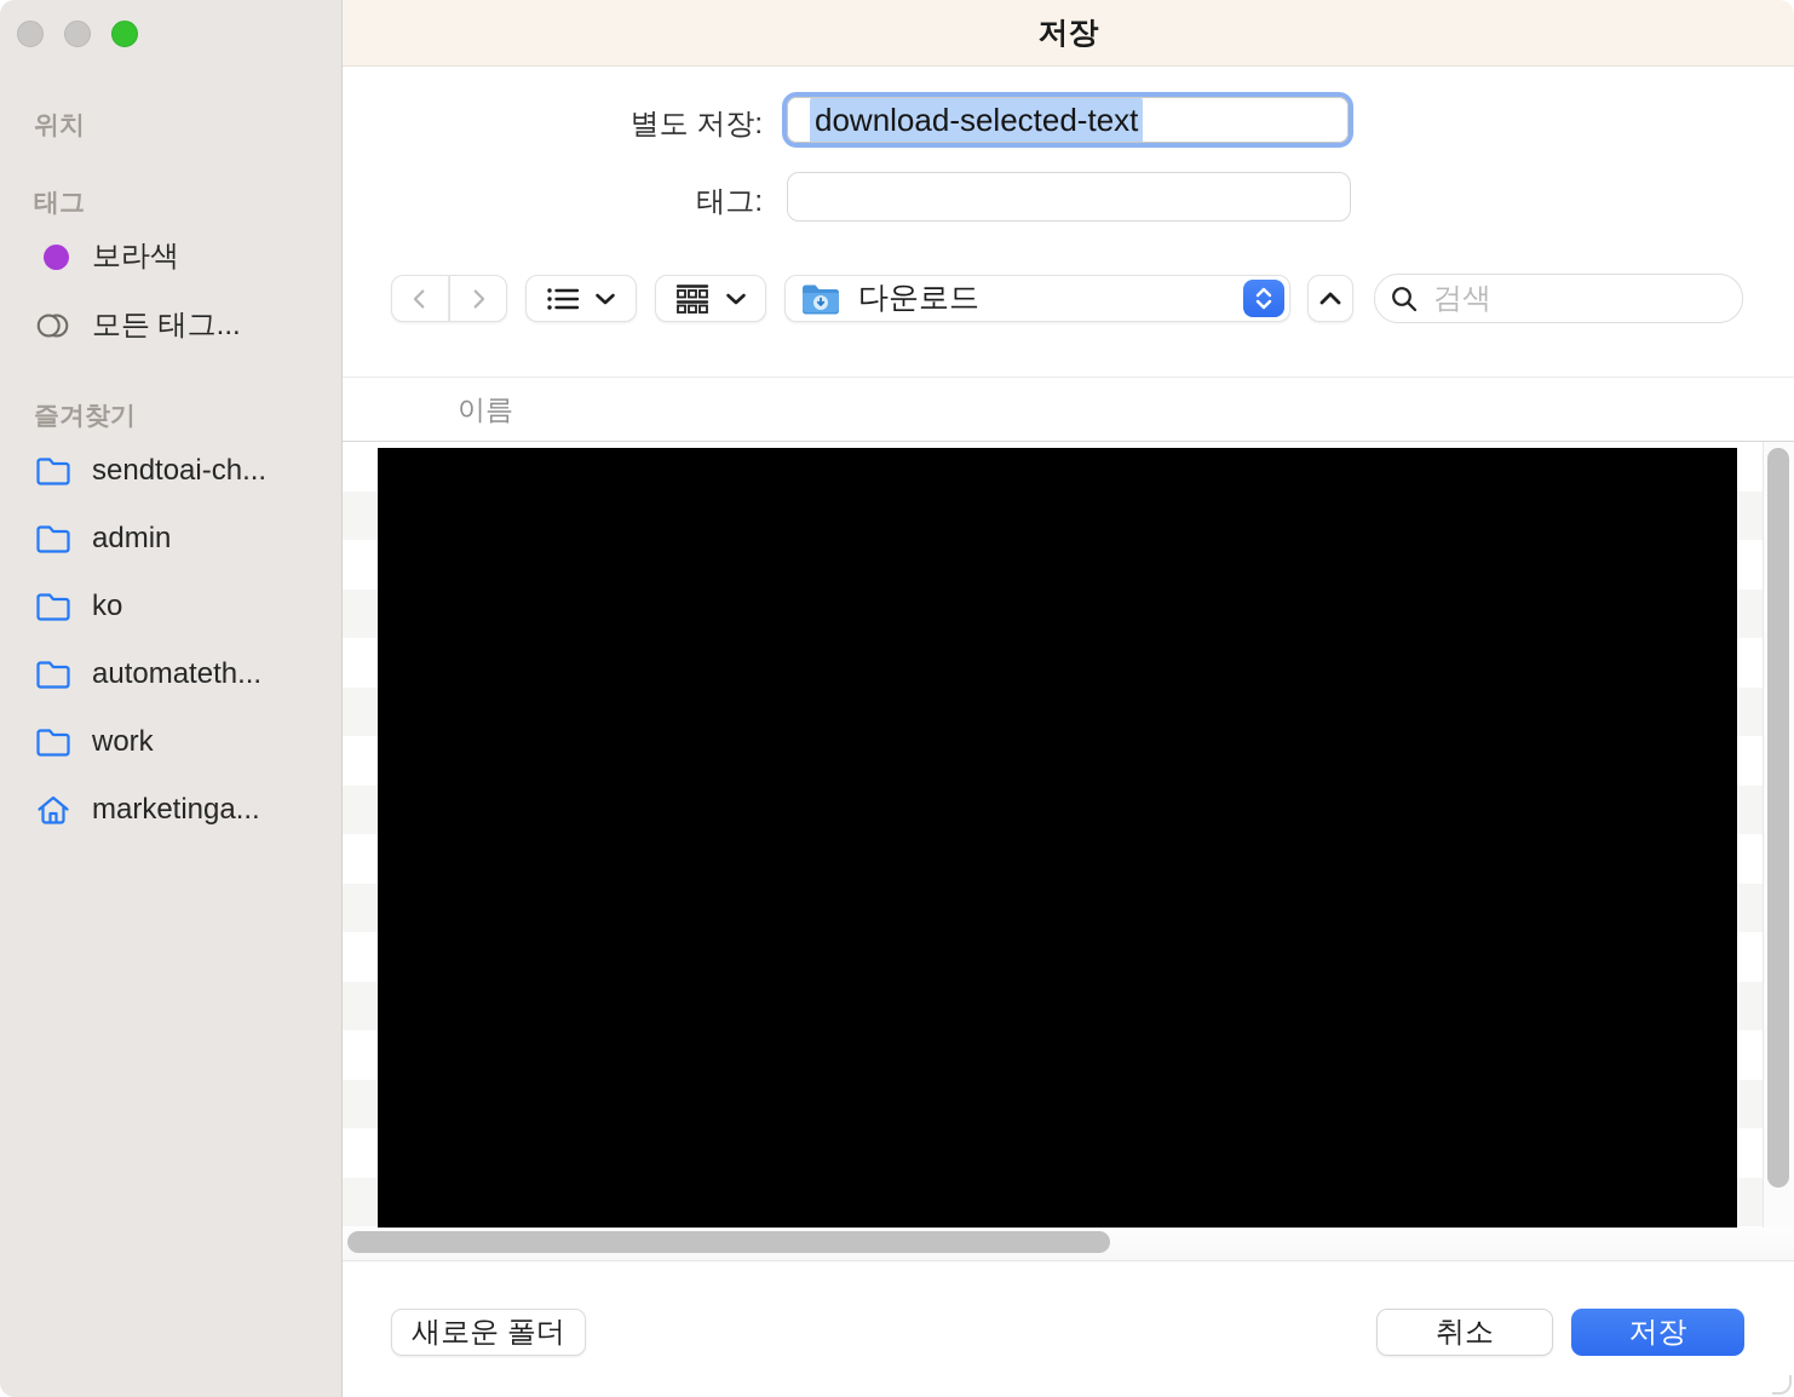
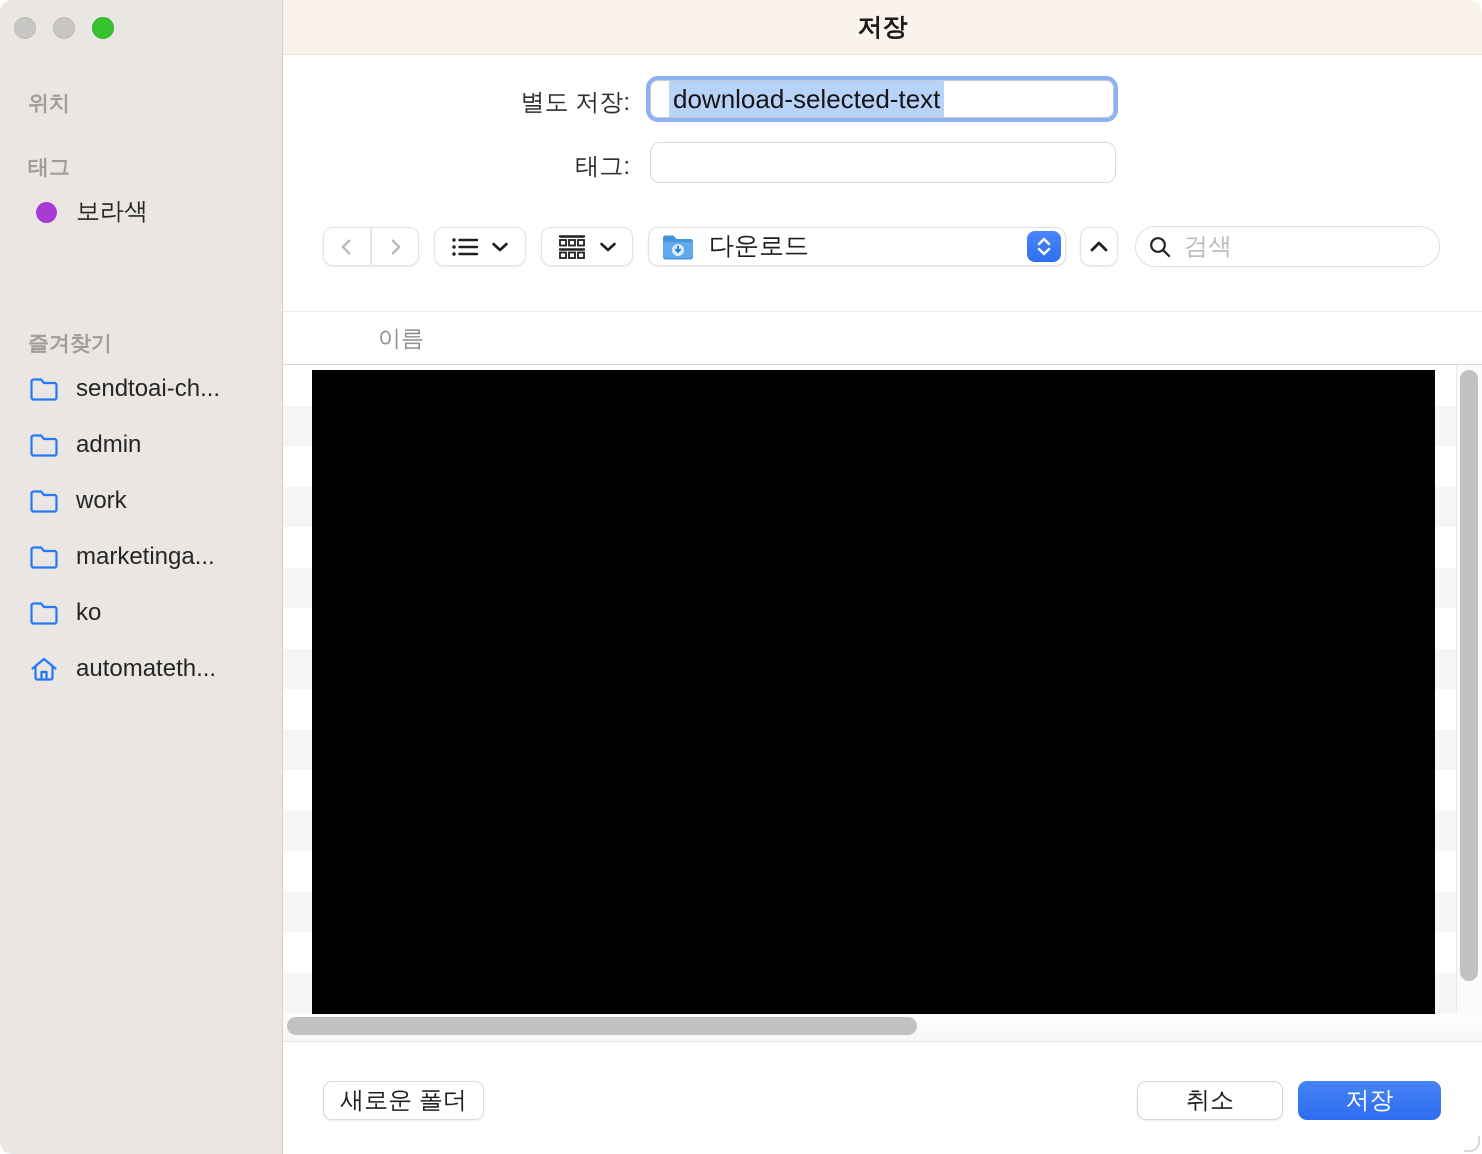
  위치
  태그
  보라색
- 모든 태그...
  즐겨찾기
  sendtoai-ch...
  admin
- ko
+ work
- automateth...
+ marketinga...
- work
+ ko
- marketinga...
+ automateth...
  저장
  별도 저장:
  download-selected-text
  태그:
  다운로드
  검색
  이름
  새로운 폴더
  취소
  저장
